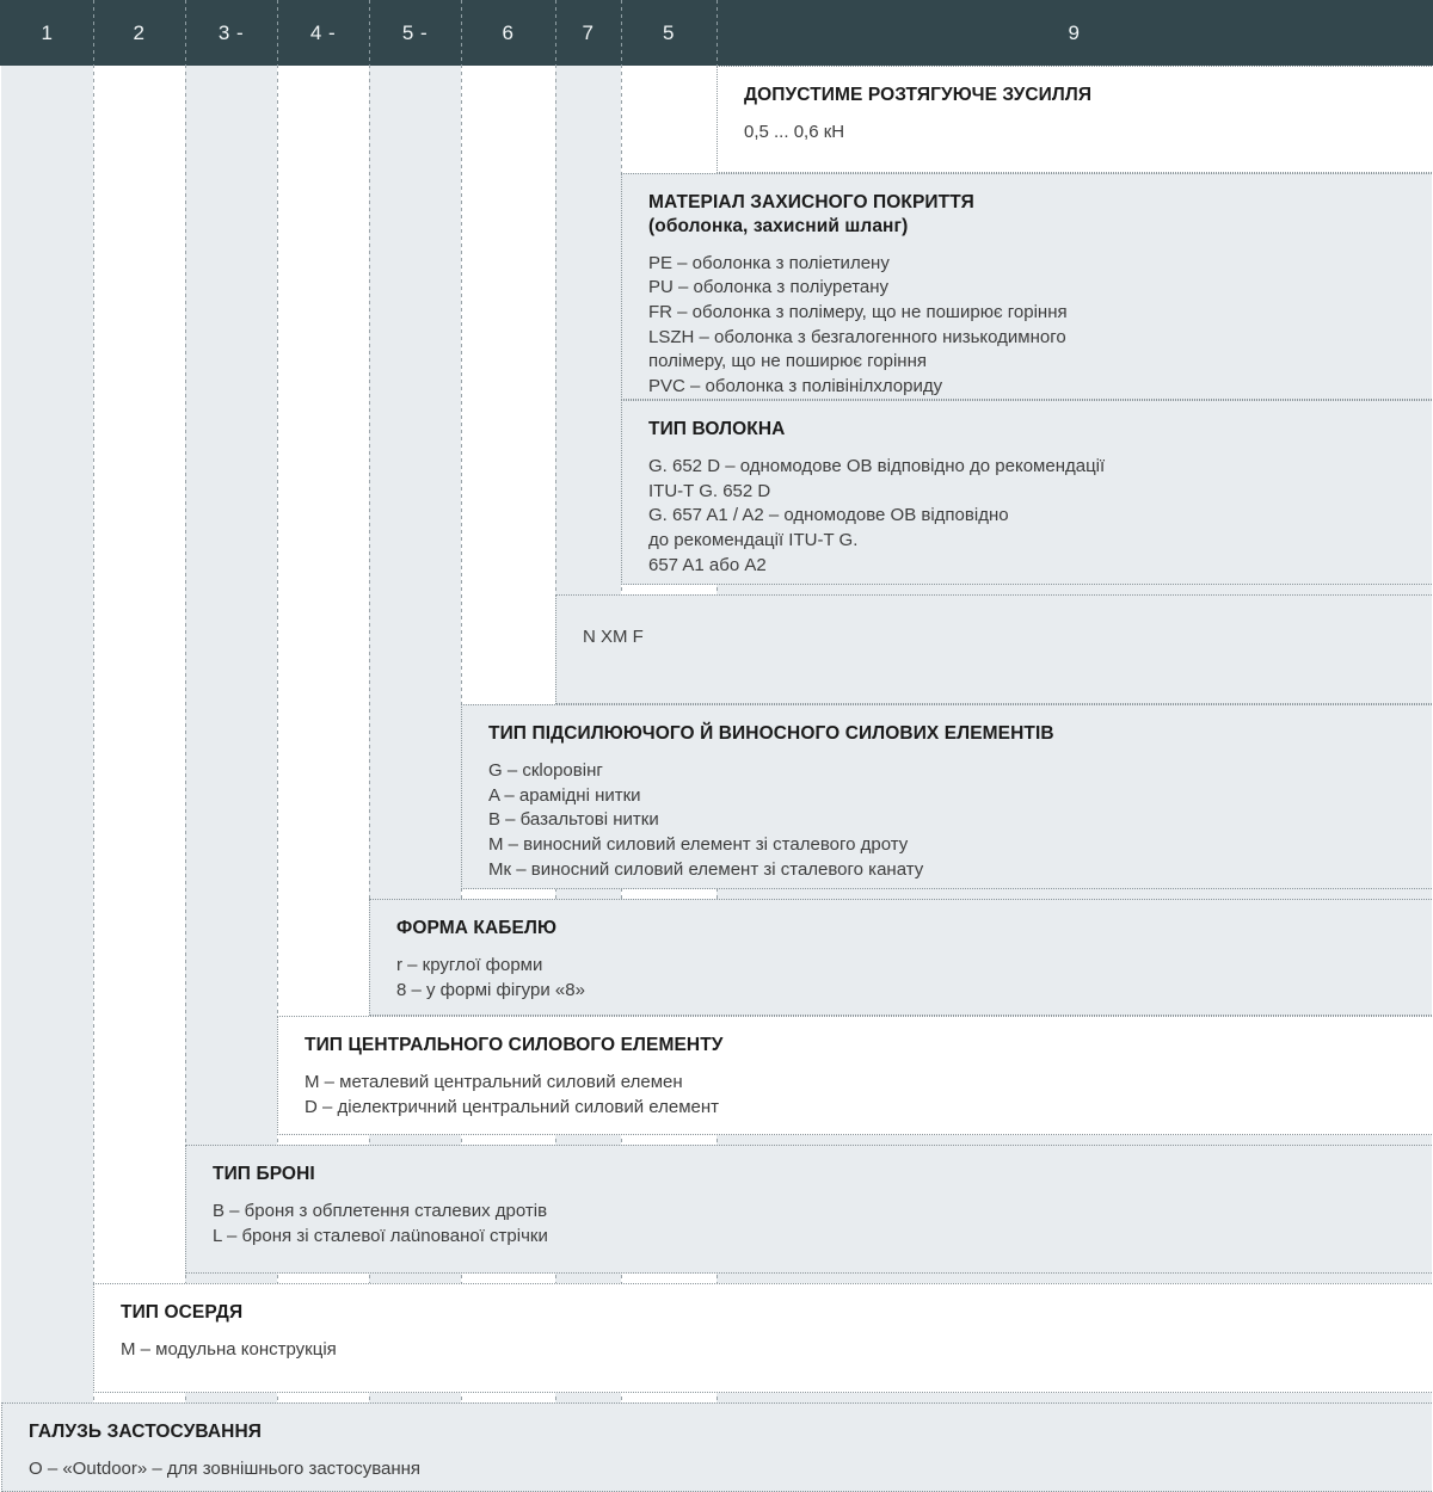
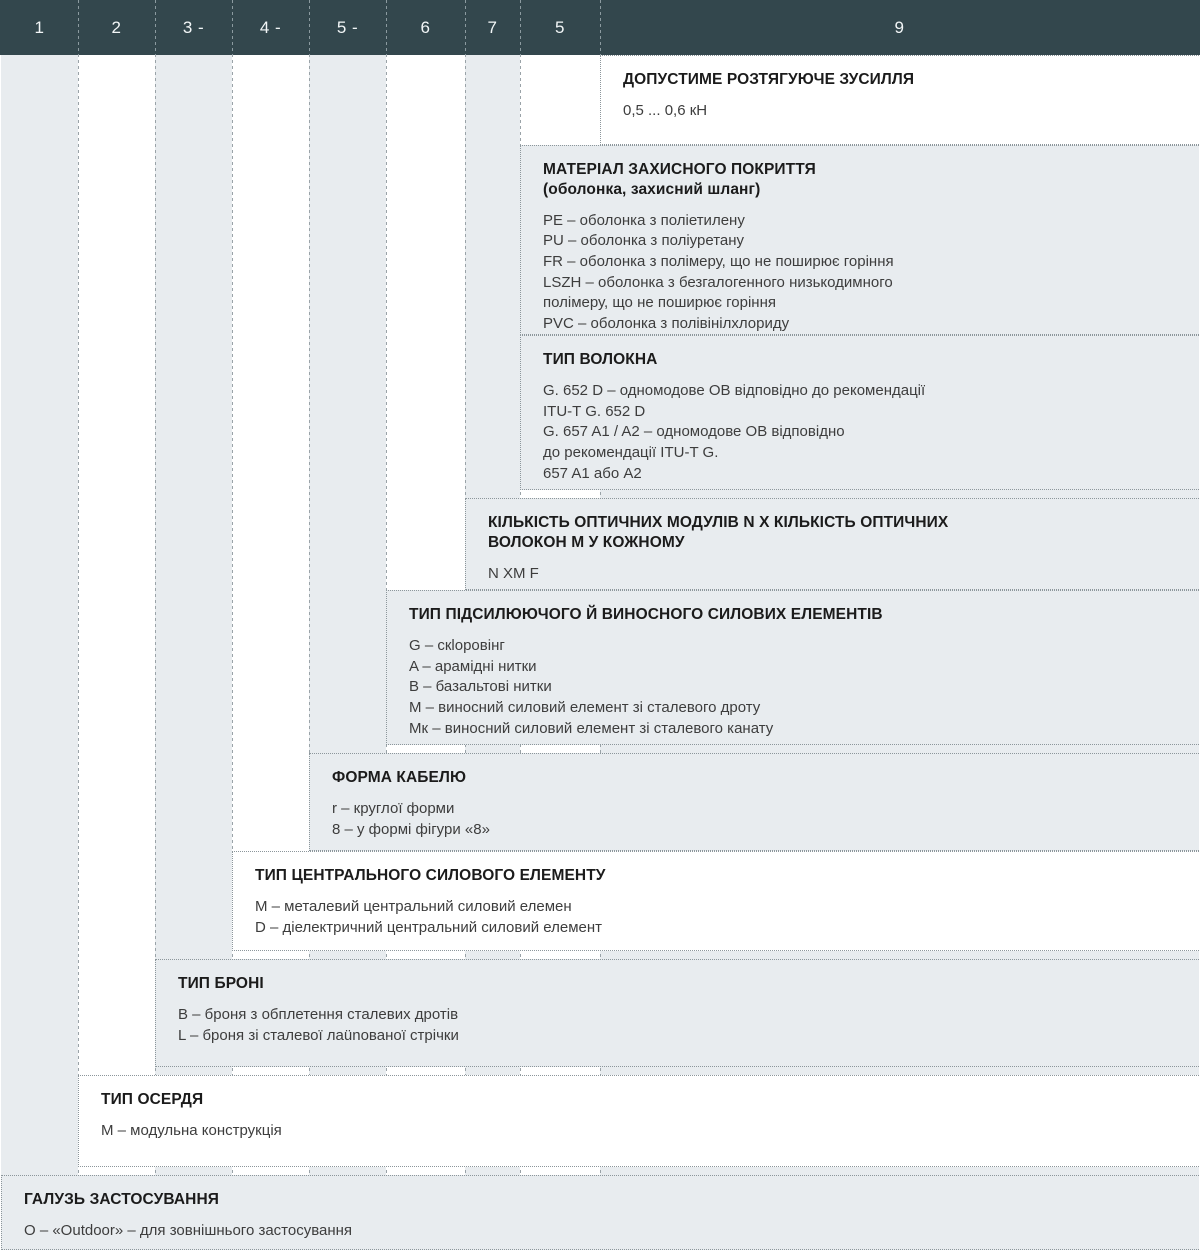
  1
  2
  3 -
  4 -
  5 -
  6
  7
  5
  9
  ДОПУСТИМЕ РОЗТЯГУЮЧЕ ЗУСИЛЛЯ
  0,5 ... 0,6 кН
  МАТЕРІАЛ ЗАХИСНОГО ПОКРИТТЯ
  (оболонка, захисний шланг)
  PE – оболонка з поліетилену
  PU – оболонка з поліуретану
  FR – оболонка з полімеру, що не поширює горіння
  LSZH – оболонка з безгалогенного низькодимного
  полімеру, що не поширює горіння
  PVC – оболонка з полівінілхлориду
  ТИП ВОЛОКНА
  G. 652 D – одномодове ОВ відповідно до рекомендації
  ITU-T G. 652 D
  G. 657 A1 / A2 – одномодове ОВ відповідно
  до рекомендації ITU-T G.
  657 A1 або A2
+ КІЛЬКІСТЬ ОПТИЧНИХ МОДУЛІВ N X КІЛЬКІСТЬ ОПТИЧНИХ
+ ВОЛОКОН M У КОЖНОМУ
  N XM F
  ТИП ПІДСИЛЮЮЧОГО Й ВИНОСНОГО СИЛОВИХ ЕЛЕМЕНТІВ
  G – скloровінг
  A – арамідні нитки
  B – базальтові нитки
  M – виносний силовий елемент зі сталевого дроту
  Mк – виносний силовий елемент зі сталевого канату
  ФОРМА КАБЕЛЮ
  r – круглої форми
  8 – у формі фігури «8»
  ТИП ЦЕНТРАЛЬНОГО СИЛОВОГО ЕЛЕМЕНТУ
  M – металевий центральний силовий елемен
  D – діелектричний центральний силовий елемент
  ТИП БРОНІ
  B – броня з обплетення сталевих дротів
  L – броня зі сталевої лаünованої стрічки
  ТИП ОСЕРДЯ
  M – модульна конструкція
  ГАЛУЗЬ ЗАСТОСУВАННЯ
  O – «Outdoor» – для зовнішнього застосування
